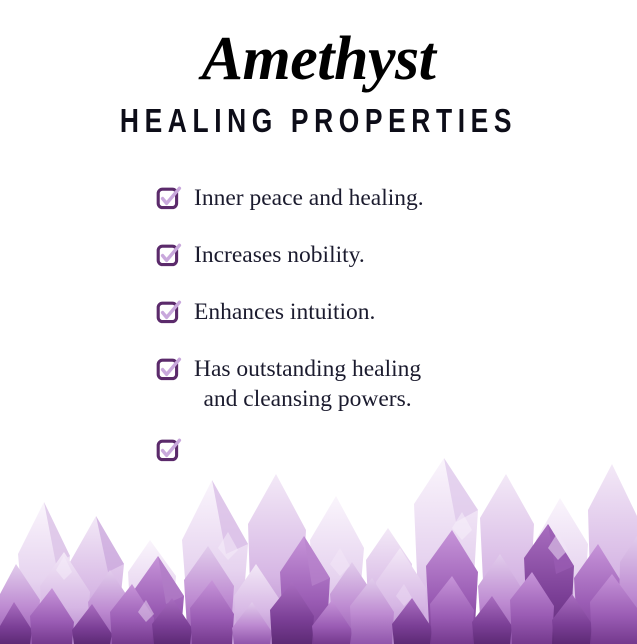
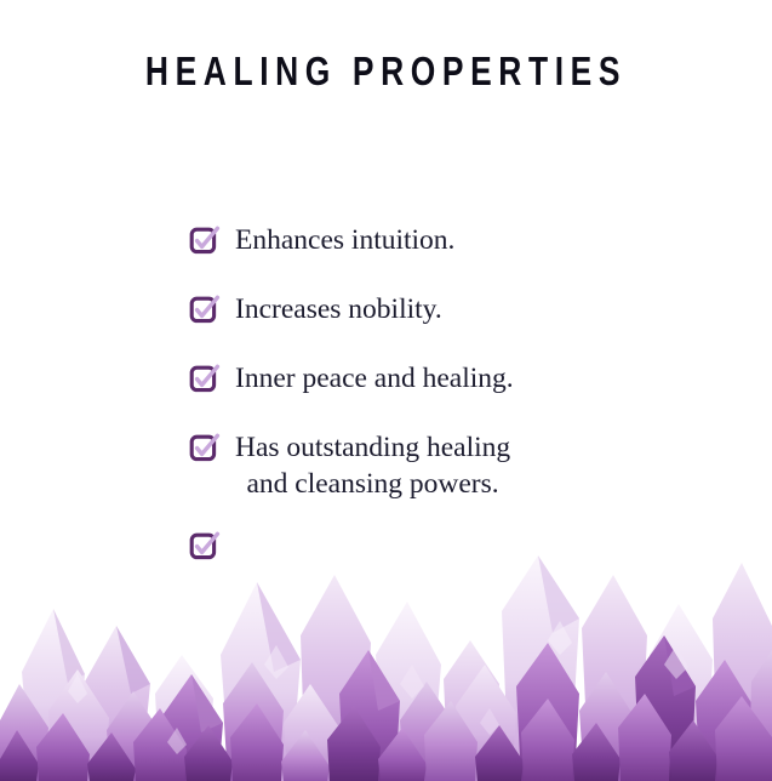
- Amethyst
  HEALING PROPERTIES
- Inner peace and healing.
+ Enhances intuition.
  Increases nobility.
- Enhances intuition.
+ Inner peace and healing.
  Has outstanding healing
  and cleansing powers.
